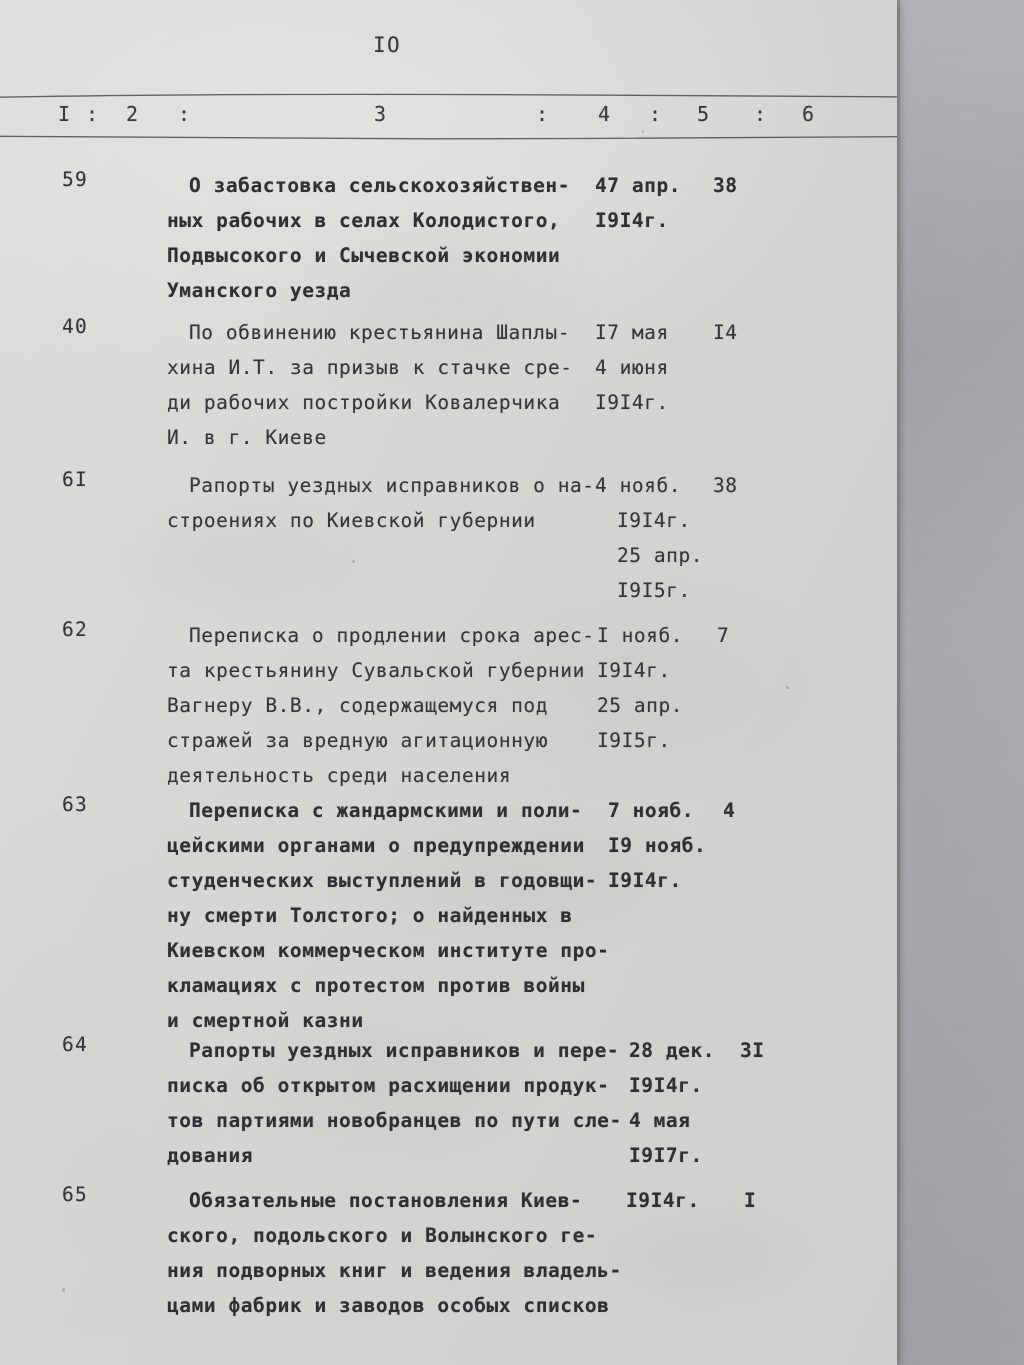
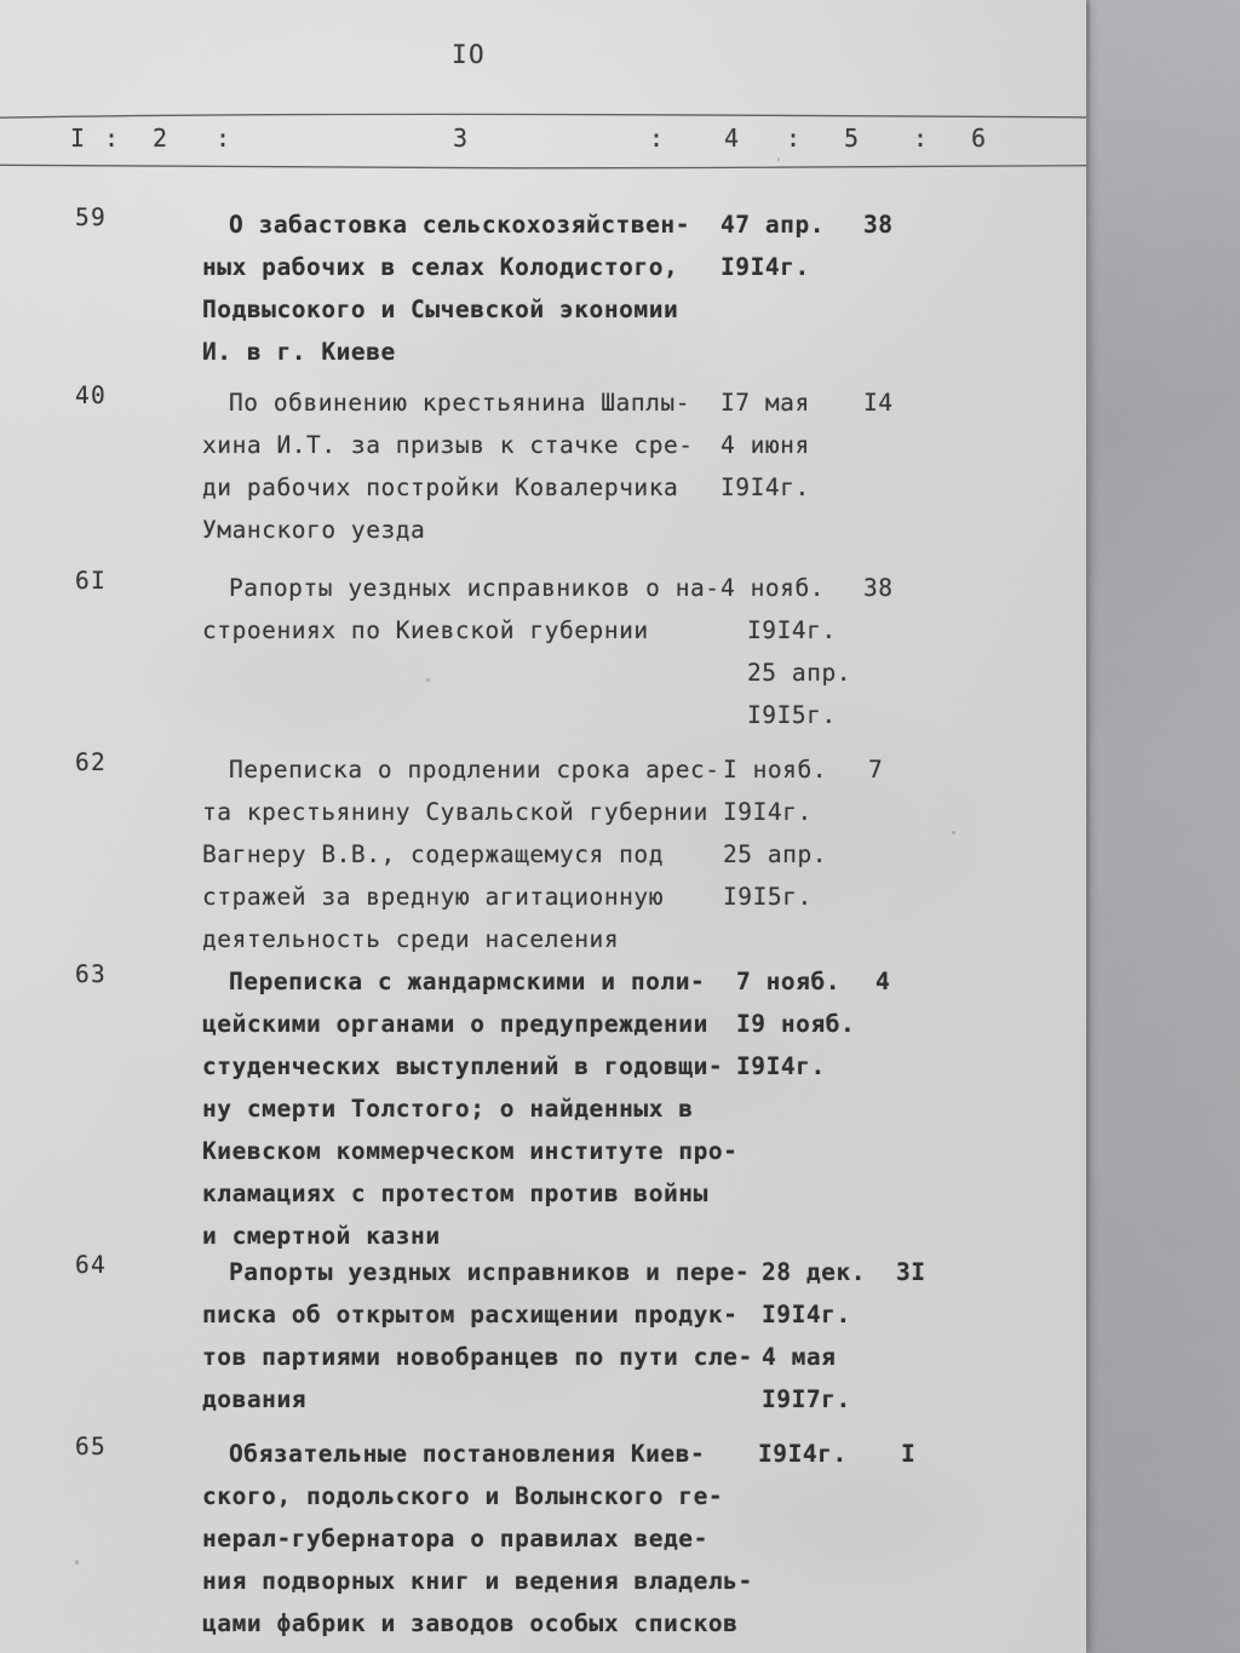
  IO
  I
  :
  2
  :
  3
  :
  4
  :
  5
  :
  6
  59
  О забастовка сельскохозяйствен-
  ных рабочих в селах Колодистого,
  Подвысокого и Сычевской экономии
- Уманского уезда
+ И. в г. Киеве
  47 апр.
  I9I4г.
  38
  40
  По обвинению крестьянина Шаплы-
  хина И.Т. за призыв к стачке сре-
  ди рабочих постройки Ковалерчика
- И. в г. Киеве
+ Уманского уезда
  I7 мая
  4 июня
  I9I4г.
  I4
  6I
  Рапорты уездных исправников о на-
  строениях по Киевской губернии
  4 нояб.
  I9I4г.
  25 апр.
  I9I5г.
  38
  62
  Переписка о продлении срока арес-
  та крестьянину Сувальской губернии
  Вагнеру В.В., содержащемуся под
  стражей за вредную агитационную
  деятельность среди населения
  I нояб.
  I9I4г.
  25 апр.
  I9I5г.
  7
  63
  Переписка с жандармскими и поли-
  цейскими органами о предупреждении
  студенческих выступлений в годовщи-
  ну смерти Толстого; о найденных в
  Киевском коммерческом институте про-
  кламациях с протестом против войны
  и смертной казни
  7 нояб.
  I9 нояб.
  I9I4г.
  4
  64
  Рапорты уездных исправников и пере-
  писка об открытом расхищении продук-
  тов партиями новобранцев по пути сле-
  дования
  28 дек.
  I9I4г.
  4 мая
  I9I7г.
  3I
  65
  Обязательные постановления Киев-
  ского, подольского и Волынского ге-
+ нерал-губернатора о правилах веде-
  ния подворных книг и ведения владель-
  цами фабрик и заводов особых списков
  I9I4г.
  I
